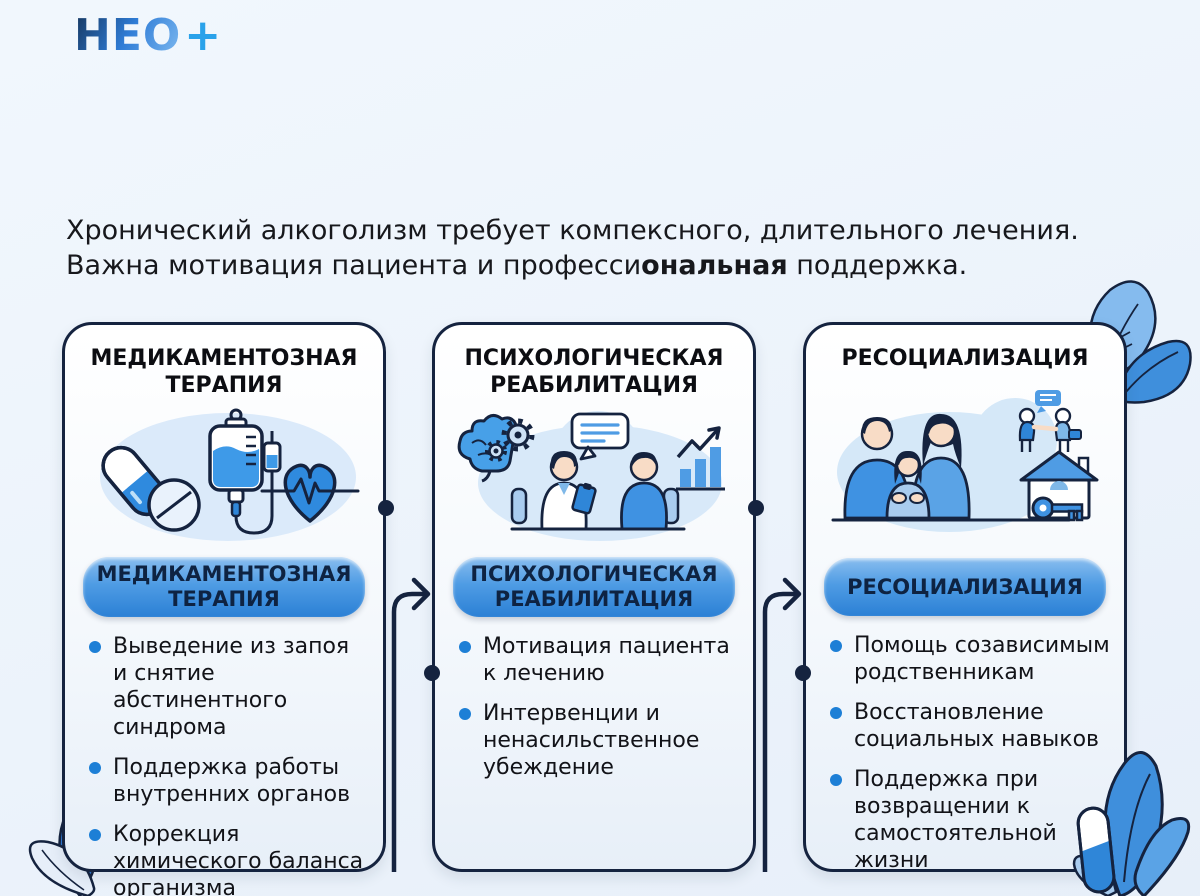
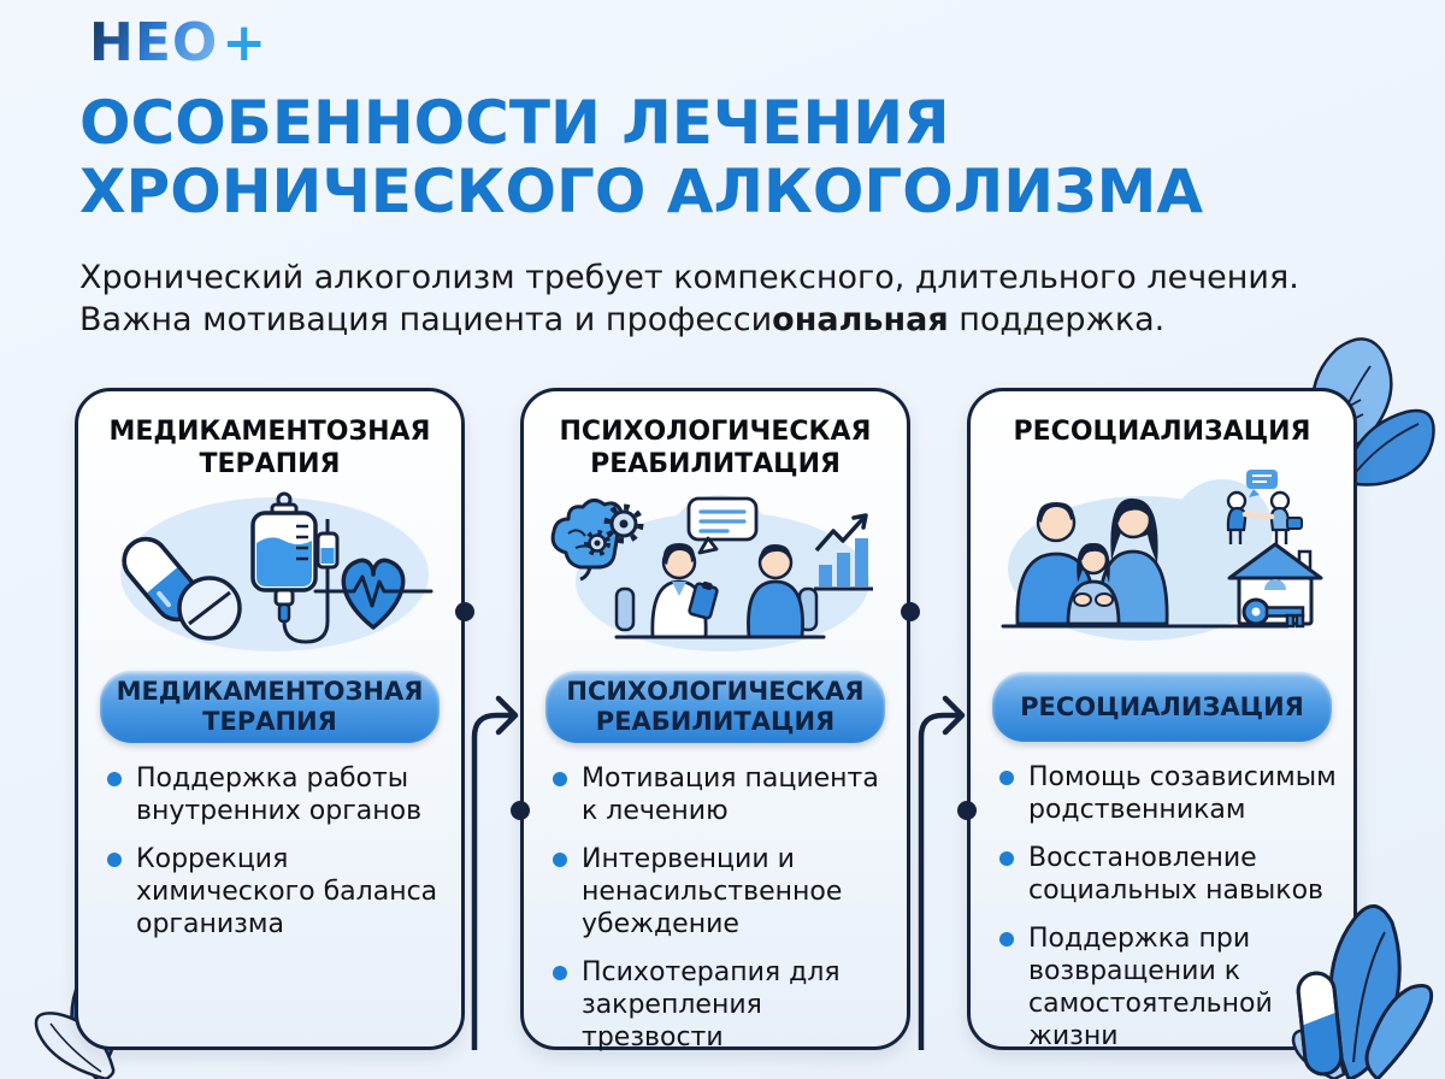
  НЕО
  +
+ ОСОБЕННОСТИ ЛЕЧЕНИЯ
+ ХРОНИЧЕСКОГО АЛКОГОЛИЗМА
  Хронический алкоголизм требует компексного, длительного лечения.
  Важна мотивация пациента и профессиональная поддержка.
  МЕДИКАМЕНТОЗНАЯ ТЕРАПИЯ
  МЕДИКАМЕНТОЗНАЯ ТЕРАПИЯ
- Выведение из запоя и снятие абстинентного синдрома
  Поддержка работы внутренних органов
  Коррекция химического баланса организма
  ПСИХОЛОГИЧЕСКАЯ РЕАБИЛИТАЦИЯ
  ПСИХОЛОГИЧЕСКАЯ РЕАБИЛИТАЦИЯ
  Мотивация пациента к лечению
  Интервенции и ненасильственное убеждение
+ Психотерапия для закрепления трезвости
  РЕСОЦИАЛИЗАЦИЯ
  РЕСОЦИАЛИЗАЦИЯ
  Помощь созависимым родственникам
  Восстановление социальных навыков
  Поддержка при возвращении к самостоятельной жизни
